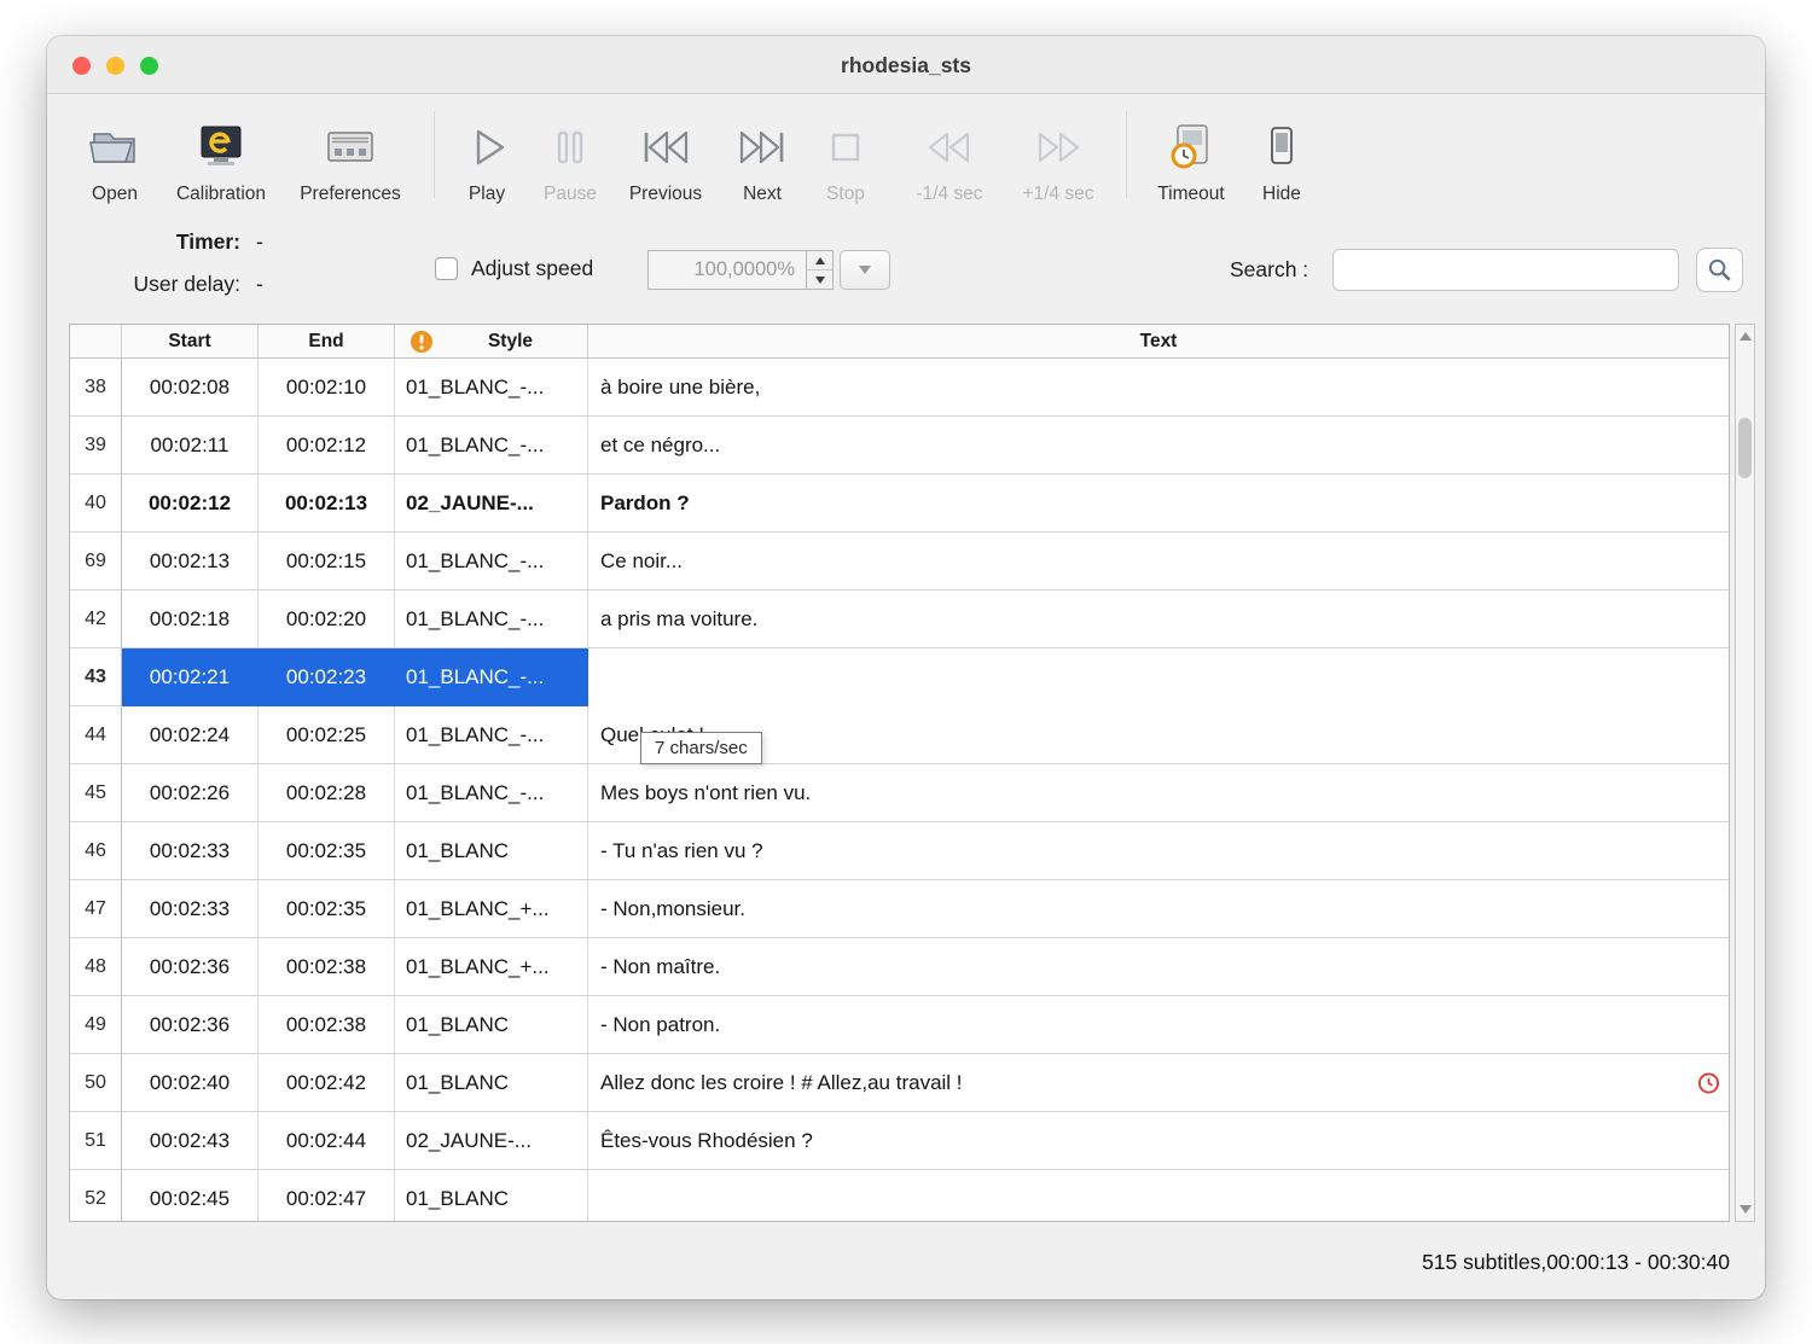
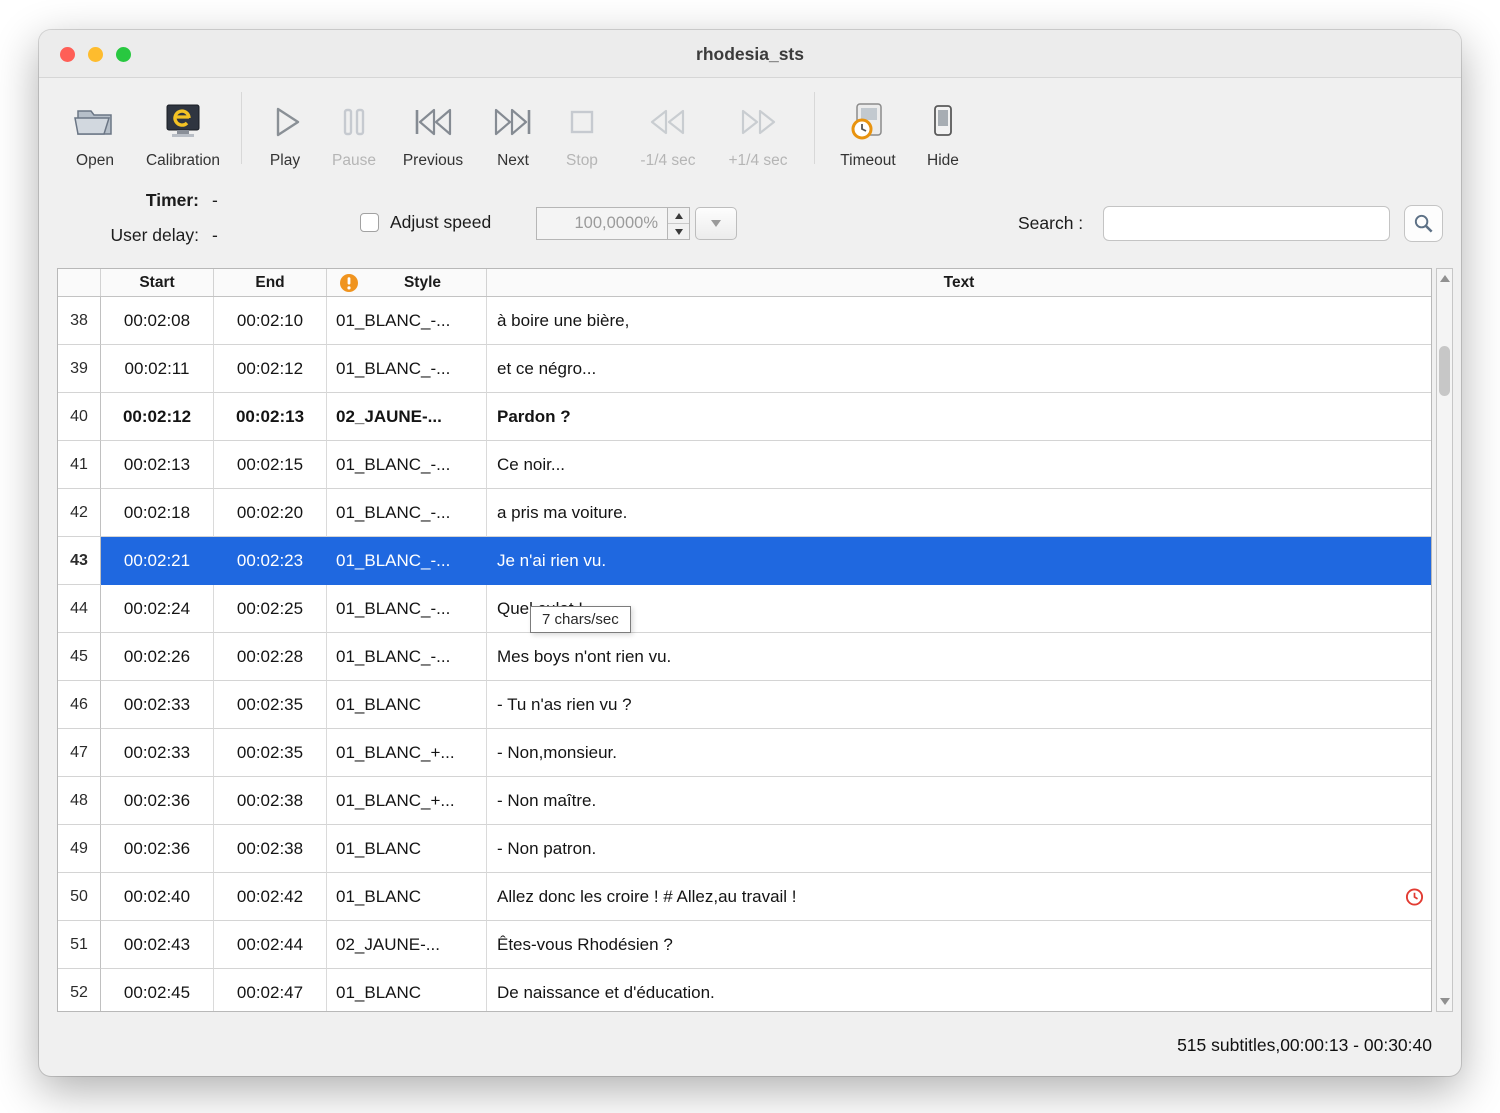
  rhodesia_sts
  Open
  Calibration
- Preferences
  Play
  Pause
  Previous
  Next
  Stop
  -1/4 sec
  +1/4 sec
  Timeout
  Hide
  Timer:
  -
  User delay:
  -
  Adjust speed
  100,0000%
  Search :
  Start
  End
  Style
  Text
  38
  00:02:08
  00:02:10
  01_BLANC_-...
  à boire une bière,
  39
  00:02:11
  00:02:12
  01_BLANC_-...
  et ce négro...
  40
  00:02:12
  00:02:13
  02_JAUNE-...
  Pardon ?
- 69
+ 41
  00:02:13
  00:02:15
  01_BLANC_-...
  Ce noir...
  42
  00:02:18
  00:02:20
  01_BLANC_-...
  a pris ma voiture.
  43
  00:02:21
  00:02:23
  01_BLANC_-...
+ Je n'ai rien vu.
  44
  00:02:24
  00:02:25
  01_BLANC_-...
  45
  00:02:26
  00:02:28
  01_BLANC_-...
  Mes boys n'ont rien vu.
  46
  00:02:33
  00:02:35
  01_BLANC
  - Tu n'as rien vu ?
  47
  00:02:33
  00:02:35
  01_BLANC_+...
  - Non,monsieur.
  48
  00:02:36
  00:02:38
  01_BLANC_+...
  - Non maître.
  49
  00:02:36
  00:02:38
  01_BLANC
  - Non patron.
  50
  00:02:40
  00:02:42
  01_BLANC
  Allez donc les croire ! # Allez,au travail !
  51
  00:02:43
  00:02:44
  02_JAUNE-...
  Êtes-vous Rhodésien ?
  52
  00:02:45
  00:02:47
  01_BLANC
+ De naissance et d'éducation.
  7 chars/sec
  515 subtitles,00:00:13 - 00:30:40
